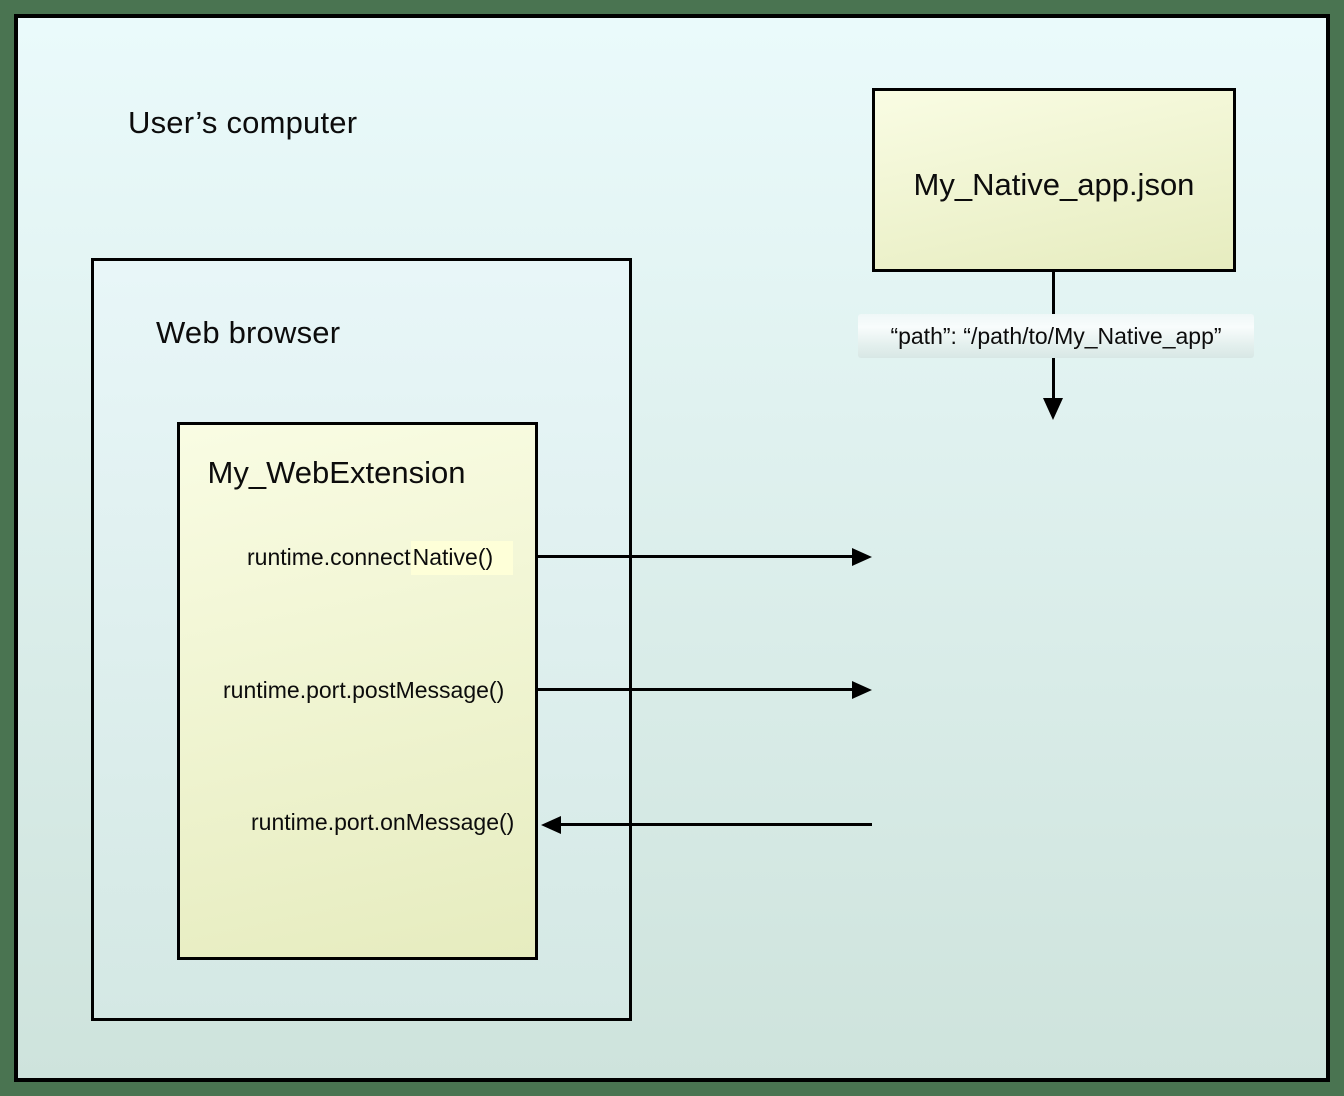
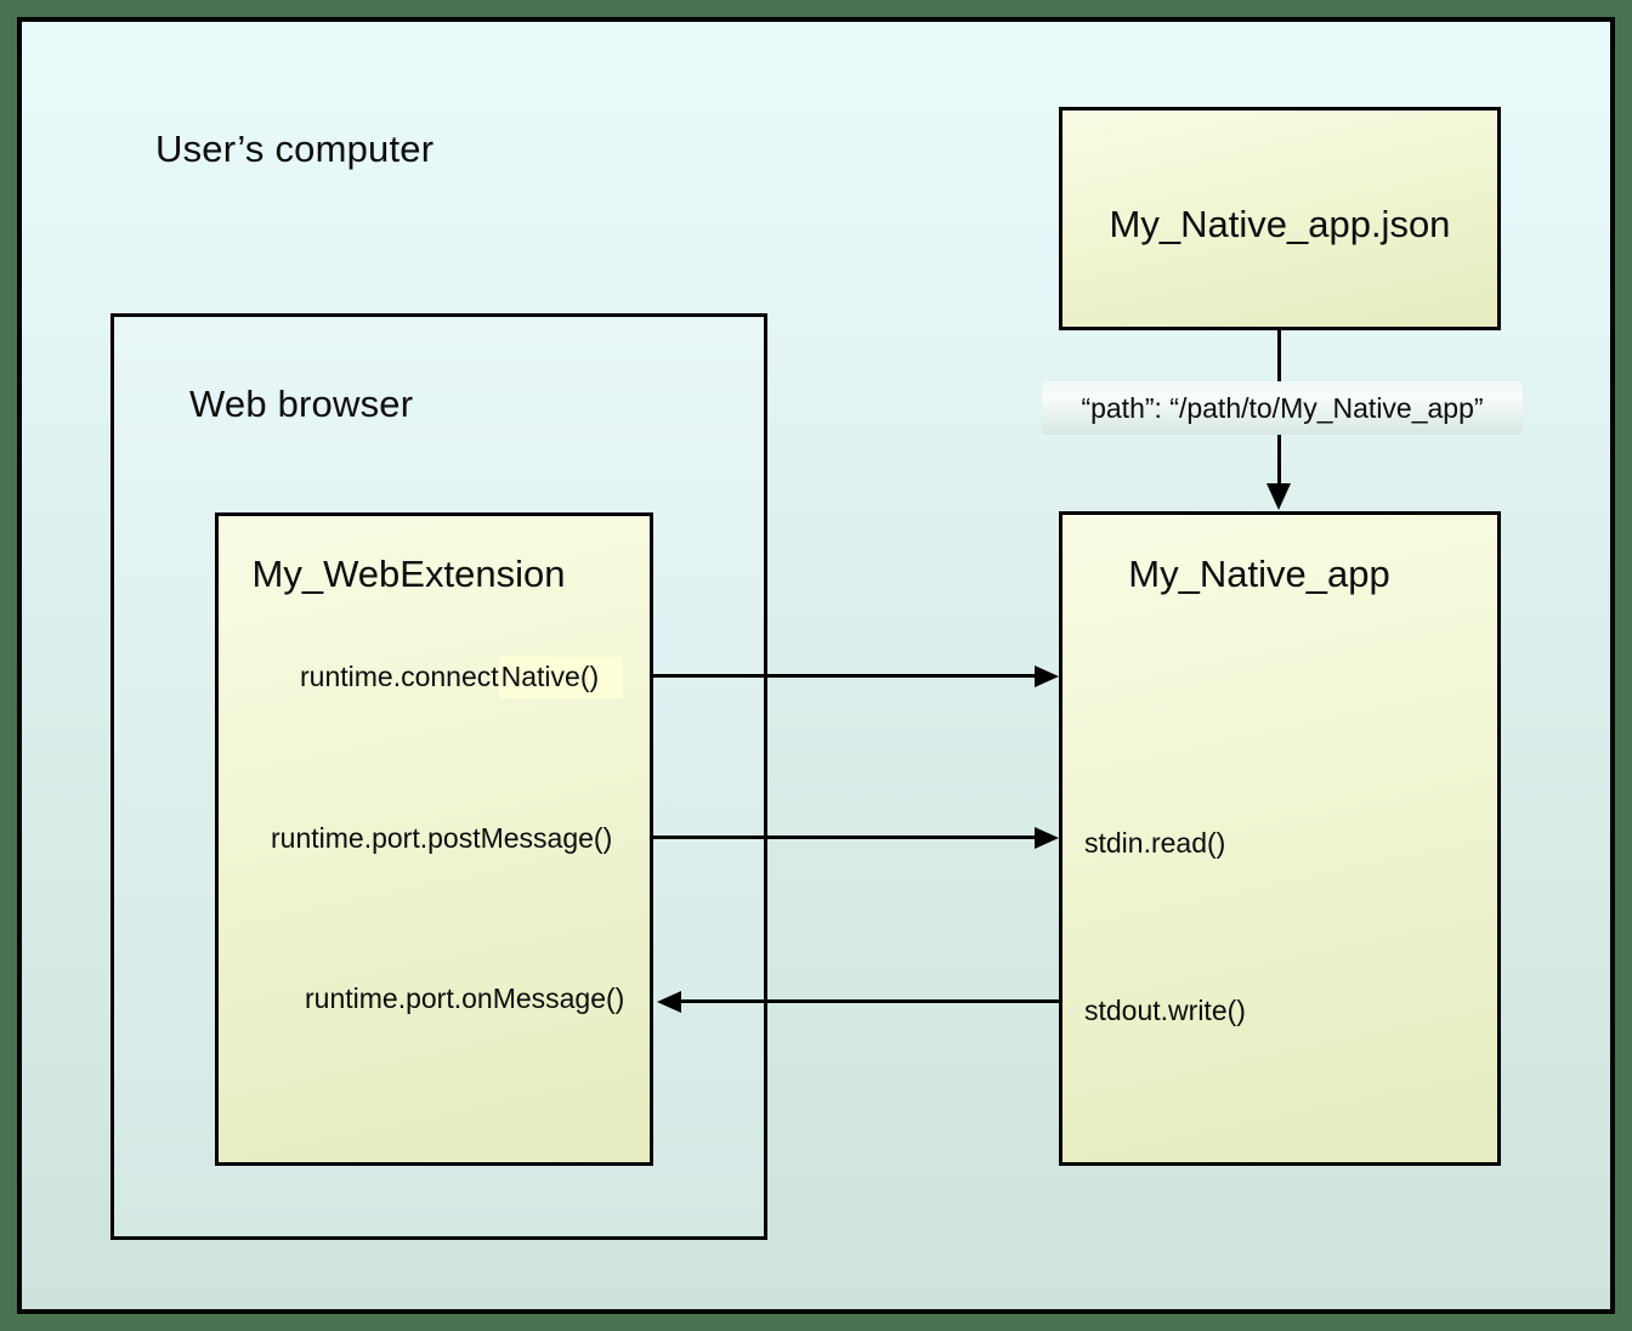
  User’s computer
  Web browser
  My_WebExtension
  runtime.connectNative()
  runtime.port.postMessage()
  runtime.port.onMessage()
  My_Native_app.json
  “path”: “/path/to/My_Native_app”
+ My_Native_app
+ stdin.read()
+ stdout.write()
